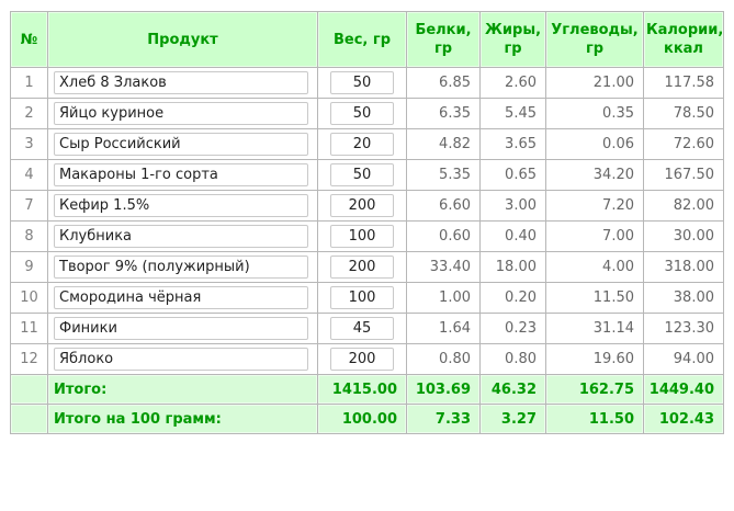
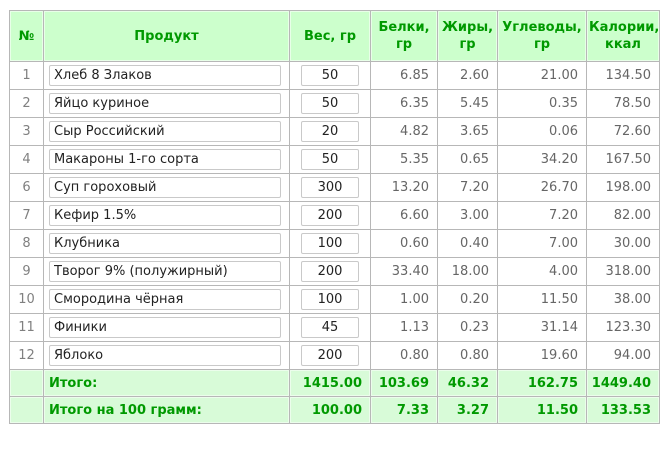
  №	Продукт	Вес, гр	Белки, гр	Жиры, гр	Углеводы, гр	Калории, ккал
- 1	Хлеб 8 Злаков	50	6.85	2.60	21.00	117.58
+ 1	Хлеб 8 Злаков	50	6.85	2.60	21.00	134.50
  2	Яйцо куриное	50	6.35	5.45	0.35	78.50
  3	Сыр Российский	20	4.82	3.65	0.06	72.60
  4	Макароны 1-го сорта	50	5.35	0.65	34.20	167.50
+ 6	Суп гороховый	300	13.20	7.20	26.70	198.00
  7	Кефир 1.5%	200	6.60	3.00	7.20	82.00
  8	Клубника	100	0.60	0.40	7.00	30.00
  9	Творог 9% (полужирный)	200	33.40	18.00	4.00	318.00
  10	Смородина чёрная	100	1.00	0.20	11.50	38.00
- 11	Финики	45	1.64	0.23	31.14	123.30
+ 11	Финики	45	1.13	0.23	31.14	123.30
  12	Яблоко	200	0.80	0.80	19.60	94.00
  	Итого:	1415.00	103.69	46.32	162.75	1449.40
- 	Итого на 100 грамм:	100.00	7.33	3.27	11.50	102.43
+ 	Итого на 100 грамм:	100.00	7.33	3.27	11.50	133.53
